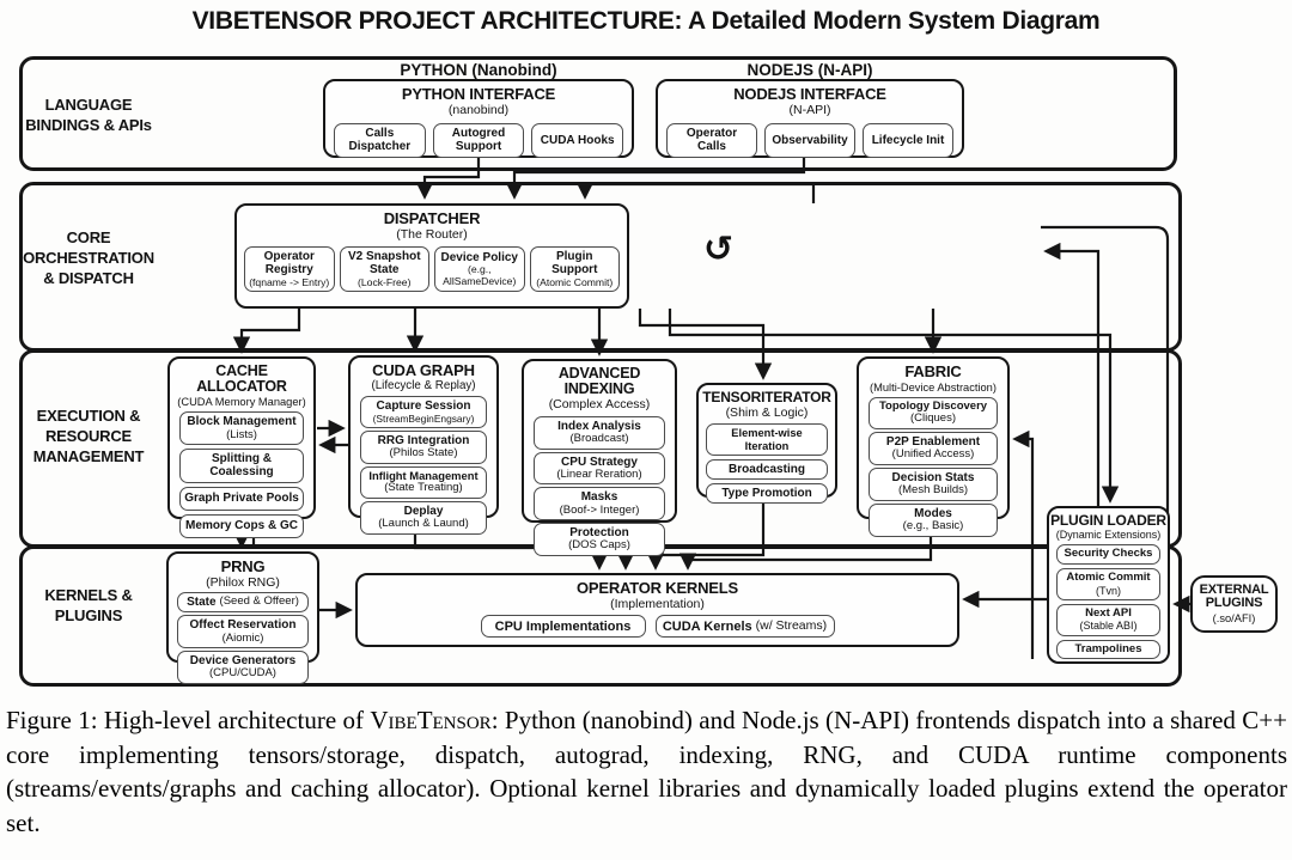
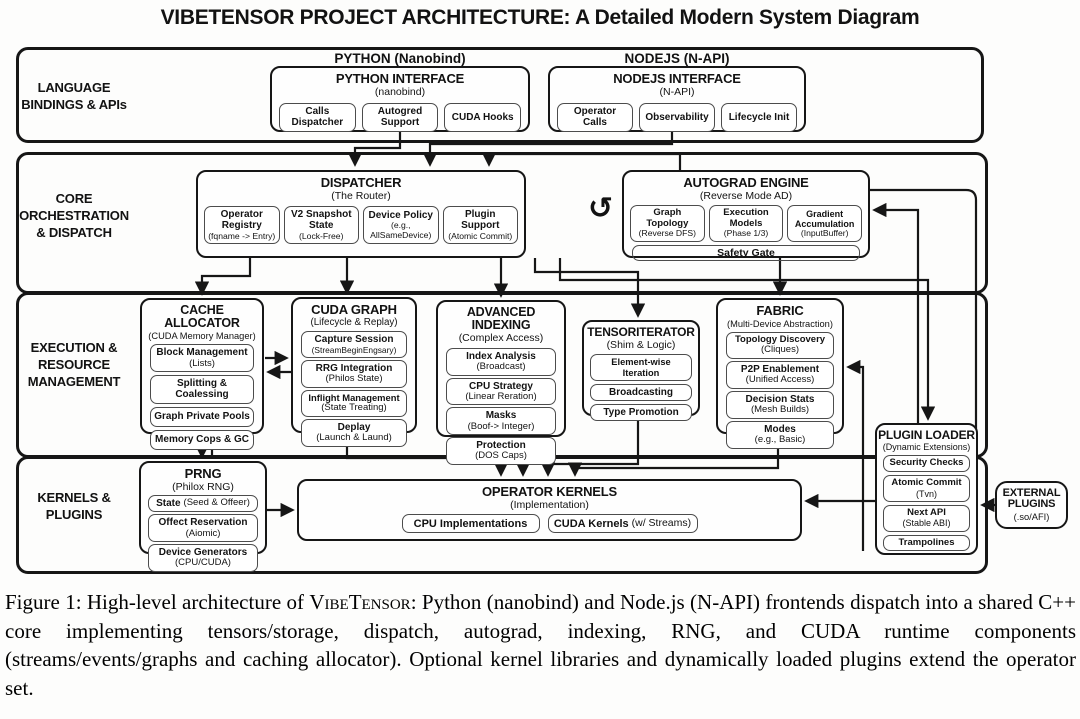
  VIBETENSOR PROJECT ARCHITECTURE: A Detailed Modern System Diagram
  LANGUAGE
  BINDINGS & APIs
  CORE
  ORCHESTRATION
  & DISPATCH
  EXECUTION &
  RESOURCE
  MANAGEMENT
  KERNELS &
  PLUGINS
  PYTHON (Nanobind)
  PYTHON INTERFACE
  (nanobind)
  Calls Dispatcher
  Autogred Support
  CUDA Hooks
  NODEJS (N-API)
  NODEJS INTERFACE
  (N-API)
  Operator Calls
  Observability
  Lifecycle Init
  DISPATCHER
  (The Router)
  Operator Registry
  (fqname -> Entry)
  V2 Snapshot State
  (Lock-Free)
  Device Policy
  (e.g., AllSameDevice)
  Plugin Support
  (Atomic Commit)
  ↺
+ AUTOGRAD ENGINE
+ (Reverse Mode AD)
+ Graph Topology
+ (Reverse DFS)
+ Execution Models
+ (Phase 1/3)
+ Gradient Accumulation
+ (InputBuffer)
+ Safety Gate
  CACHE ALLOCATOR
  (CUDA Memory Manager)
  Block Management
  (Lists)
  Splitting & Coalessing
  Graph Private Pools
  Memory Cops & GC
  CUDA GRAPH
  (Lifecycle & Replay)
  Capture Session
  (StreamBeginEngsary)
  RRG Integration
  (Philos State)
  Inflight Management
  (State Treating)
  Deplay
  (Launch & Laund)
  ADVANCED INDEXING
  (Complex Access)
  Index Analysis
  (Broadcast)
  CPU Strategy
  (Linear Reration)
  Masks
  (Boof-> Integer)
  Protection
  (DOS Caps)
  TENSORITERATOR
  (Shim & Logic)
  Element-wise Iteration
  Broadcasting
  Type Promotion
  FABRIC
  (Multi-Device Abstraction)
  Topology Discovery
  (Cliques)
  P2P Enablement
  (Unified Access)
  Decision Stats
  (Mesh Builds)
  Modes
  (e.g., Basic)
  PRNG
  (Philox RNG)
  State
  (Seed & Offeer)
  Offect Reservation
  (Aiomic)
  Device Generators
  (CPU/CUDA)
  OPERATOR KERNELS
  (Implementation)
  CPU Implementations
  CUDA Kernels
  (w/ Streams)
  PLUGIN LOADER
  (Dynamic Extensions)
  Security Checks
  Atomic Commit
  (Tvn)
  Next API
  (Stable ABI)
  Trampolines
  EXTERNAL PLUGINS
  (.so/AFI)
  Figure 1: High-level architecture of VibeTensor: Python (nanobind) and Node.js (N-API) frontends dispatch into a shared C++ core implementing tensors/storage, dispatch, autograd, indexing, RNG, and CUDA runtime components (streams/events/graphs and caching allocator). Optional kernel libraries and dynamically loaded plugins extend the operator set.
